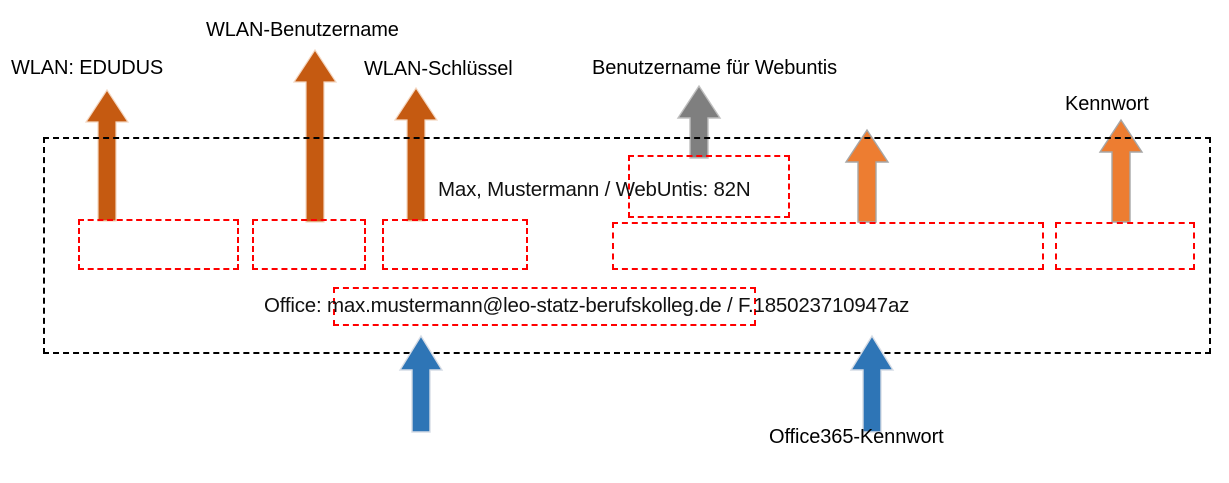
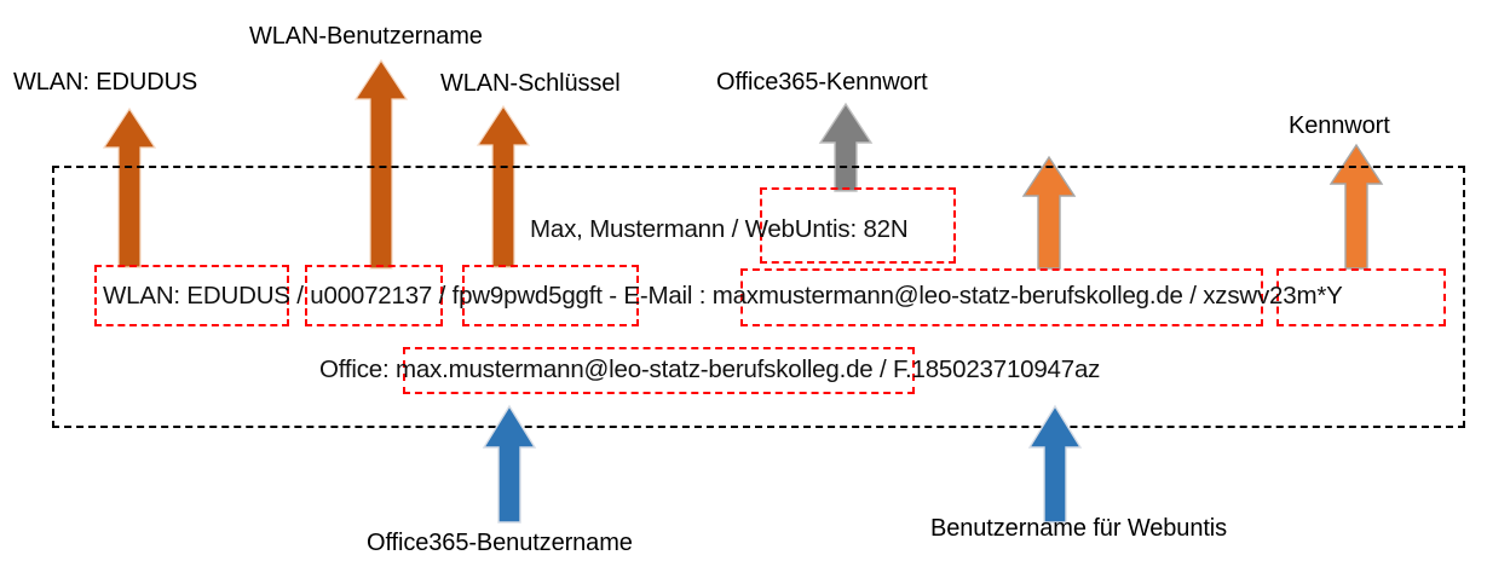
  WLAN: EDUDUS
  WLAN-Benutzername
  WLAN-Schlüssel
- Benutzername für Webuntis
+ Office365-Kennwort
  Kennwort
  Max, Mustermann / WebUntis: 82N
+ WLAN: EDUDUS / u00072137 / fpw9pwd5ggft - E-Mail : maxmustermann@leo-statz-berufskolleg.de / xzswv23m*Y
  Office: max.mustermann@leo-statz-berufskolleg.de / F.185023710947az
+ Office365-Benutzername
- Office365-Kennwort
+ Benutzername für Webuntis
